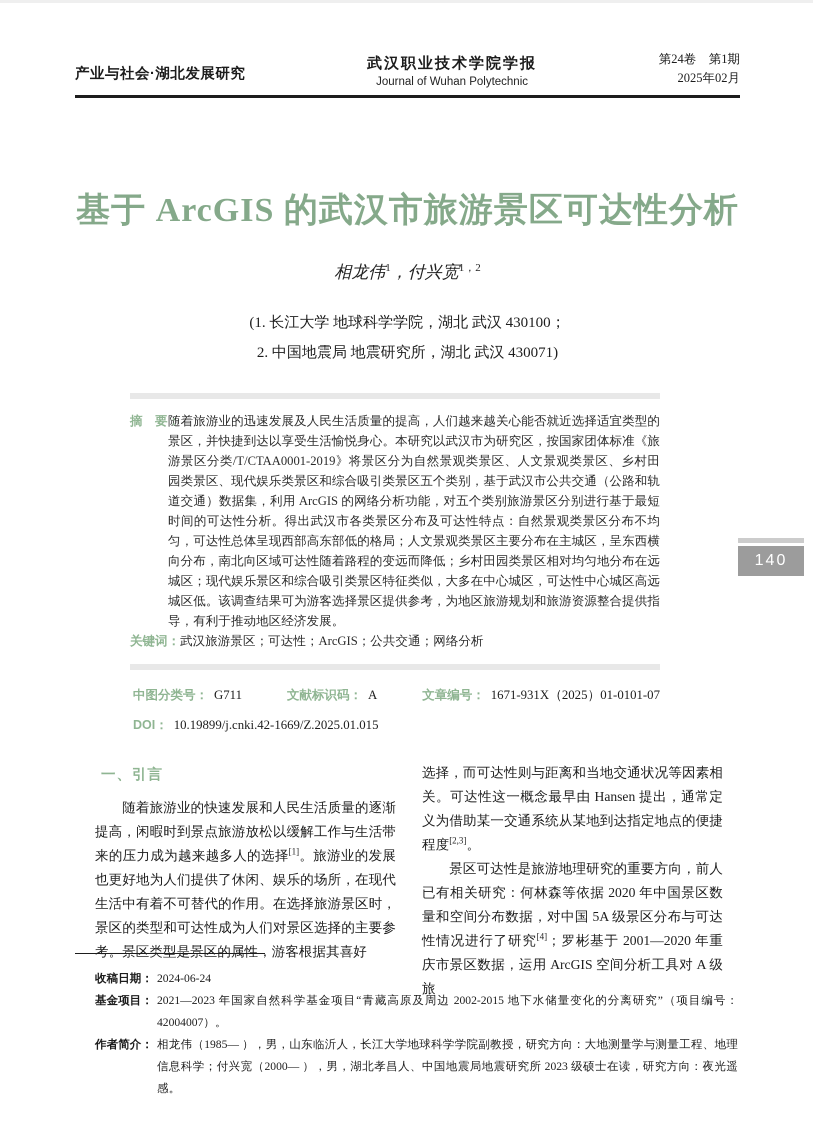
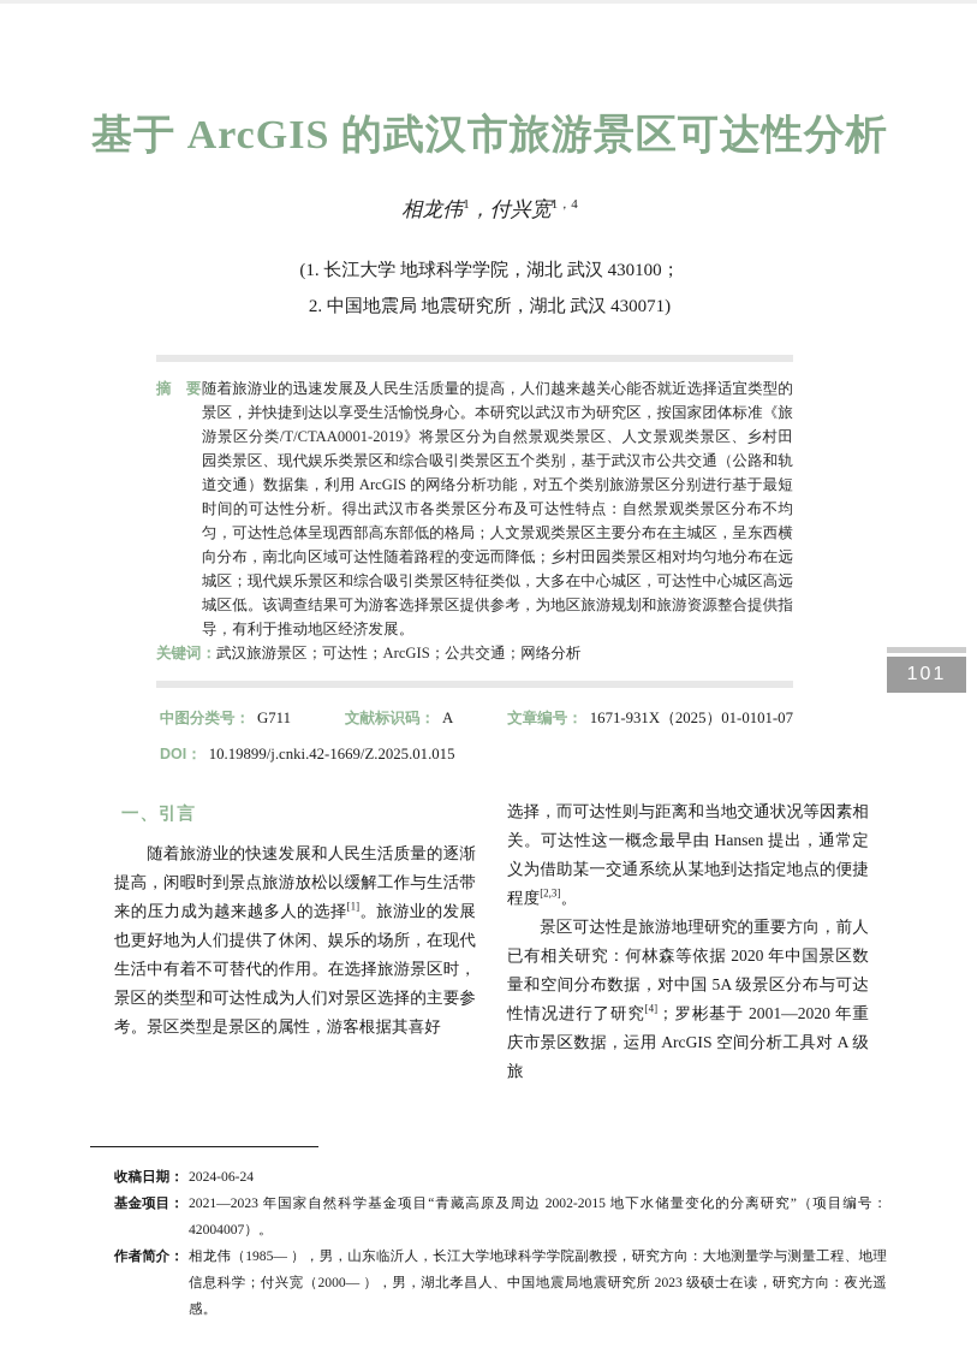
- 产业与社会·湖北发展研究
- 武汉职业技术学院学报
- Journal of Wuhan Polytechnic
- 第24卷 第1期
- 2025年02月
  基于 ArcGIS 的武汉市旅游景区可达性分析
- 相龙伟1，付兴宽1，2
+ 相龙伟1，付兴宽1，4
  (1. 长江大学 地球科学学院，湖北 武汉 430100；
  2. 中国地震局 地震研究所，湖北 武汉 430071)
  摘 要：
  随着旅游业的迅速发展及人民生活质量的提高，人们越来越关心能否就近选择适宜类型的景区，并快捷到达以享受生活愉悦身心。本研究以武汉市为研究区，按国家团体标准《旅游景区分类/T/CTAA0001-2019》将景区分为自然景观类景区、人文景观类景区、乡村田园类景区、现代娱乐类景区和综合吸引类景区五个类别，基于武汉市公共交通（公路和轨道交通）数据集，利用 ArcGIS 的网络分析功能，对五个类别旅游景区分别进行基于最短时间的可达性分析。得出武汉市各类景区分布及可达性特点：自然景观类景区分布不均匀，可达性总体呈现西部高东部低的格局；人文景观类景区主要分布在主城区，呈东西横向分布，南北向区域可达性随着路程的变远而降低；乡村田园类景区相对均匀地分布在远城区；现代娱乐景区和综合吸引类景区特征类似，大多在中心城区，可达性中心城区高远城区低。该调查结果可为游客选择景区提供参考，为地区旅游规划和旅游资源整合提供指导，有利于推动地区经济发展。
  关键词：武汉旅游景区；可达性；ArcGIS；公共交通；网络分析
  中图分类号： G711
  文献标识码： A
  文章编号： 1671-931X（2025）01-0101-07
  DOI： 10.19899/j.cnki.42-1669/Z.2025.01.015
  一、引言
  随着旅游业的快速发展和人民生活质量的逐渐提高，闲暇时到景点旅游放松以缓解工作与生活带来的压力成为越来越多人的选择[1]。旅游业的发展也更好地为人们提供了休闲、娱乐的场所，在现代生活中有着不可替代的作用。在选择旅游景区时，景区的类型和可达性成为人们对景区选择的主要参考。景区类型是景区的属性，游客根据其喜好
  选择，而可达性则与距离和当地交通状况等因素相关。可达性这一概念最早由 Hansen 提出，通常定义为借助某一交通系统从某地到达指定地点的便捷程度[2,3]。
  景区可达性是旅游地理研究的重要方向，前人已有相关研究：何林森等依据 2020 年中国景区数量和空间分布数据，对中国 5A 级景区分布与可达性情况进行了研究[4]；罗彬基于 2001—2020 年重庆市景区数据，运用 ArcGIS 空间分析工具对 A 级旅
- 140
+ 101
  收稿日期：
  2024-06-24
  基金项目：
  2021—2023 年国家自然科学基金项目“青藏高原及周边 2002-2015 地下水储量变化的分离研究”（项目编号：42004007）。
  作者简介：
  相龙伟（1985— ），男，山东临沂人，长江大学地球科学学院副教授，研究方向：大地测量学与测量工程、地理信息科学；付兴宽（2000— ），男，湖北孝昌人、中国地震局地震研究所 2023 级硕士在读，研究方向：夜光遥感。
